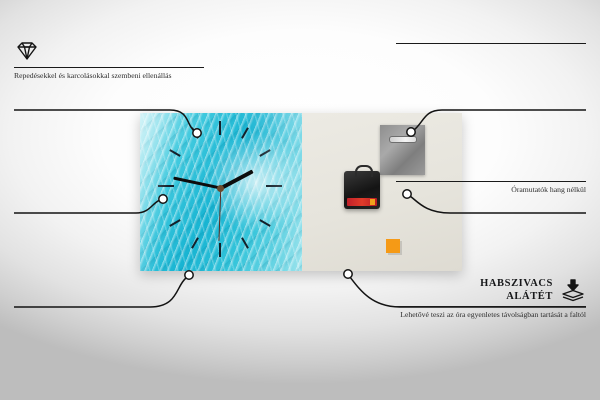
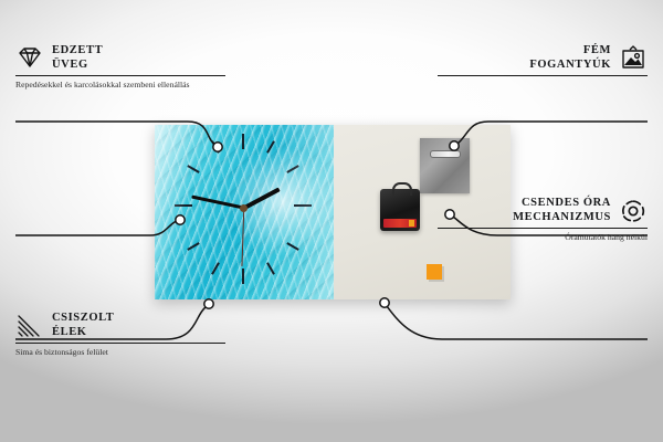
+ EDZETT
+ ÜVEG
  Repedésekkel és karcolásokkal szembeni ellenállás
+ CSISZOLT
+ ÉLEK
+ Sima és biztonságos felület
+ FÉM
+ FOGANTYÚK
+ CSENDES ÓRA
+ MECHANIZMUS
  Óramutatók hang nélkül
- HABSZIVACS
- ALÁTÉT
- Lehetővé teszi az óra egyenletes távolságban tartását a faltól
